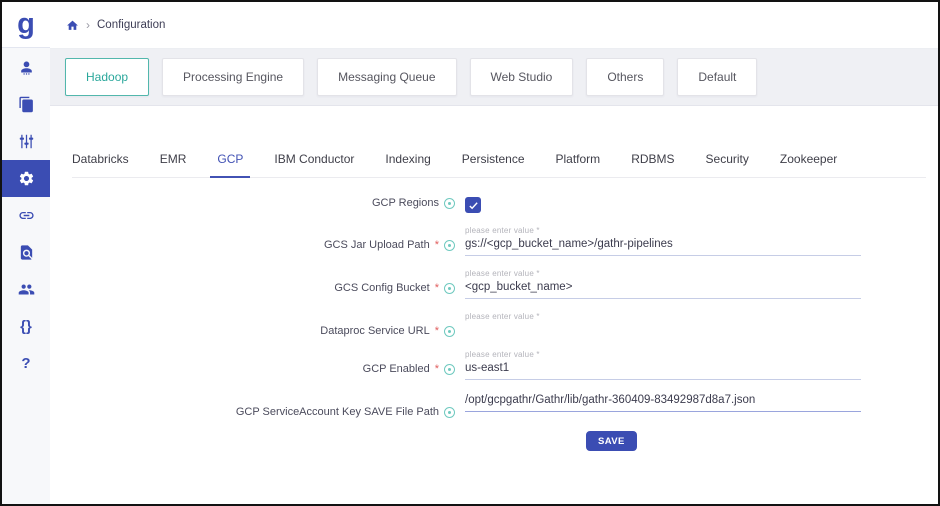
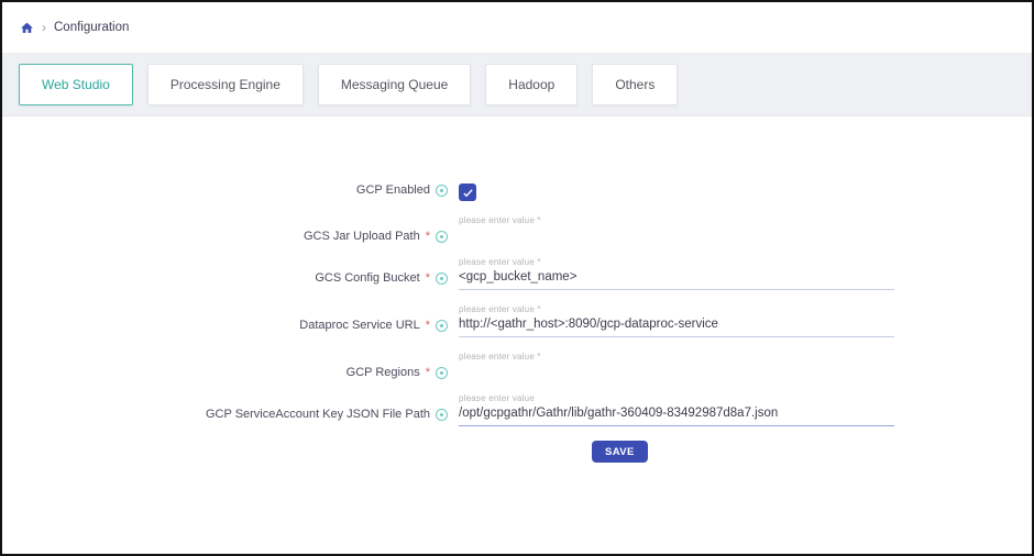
- g
- {}
- ?
  ›
  Configuration
- Hadoop
+ Web Studio
  Processing Engine
  Messaging Queue
- Web Studio
+ Hadoop
  Others
- Default
- Databricks
- EMR
- GCP
- IBM Conductor
- Indexing
- Persistence
- Platform
- RDBMS
- Security
- Zookeeper
- GCP Regions
+ GCP Enabled
  GCS Jar Upload Path
  *
  please enter value *
- gs://<gcp_bucket_name>/gathr-pipelines
  GCS Config Bucket
  *
  please enter value *
  <gcp_bucket_name>
  Dataproc Service URL
  *
  please enter value *
+ http://<gathr_host>:8090/gcp-dataproc-service
- GCP Enabled
+ GCP Regions
  *
  please enter value *
- us-east1
- GCP ServiceAccount Key SAVE File Path
+ GCP ServiceAccount Key JSON File Path
+ please enter value
  /opt/gcpgathr/Gathr/lib/gathr-360409-83492987d8a7.json
  SAVE
